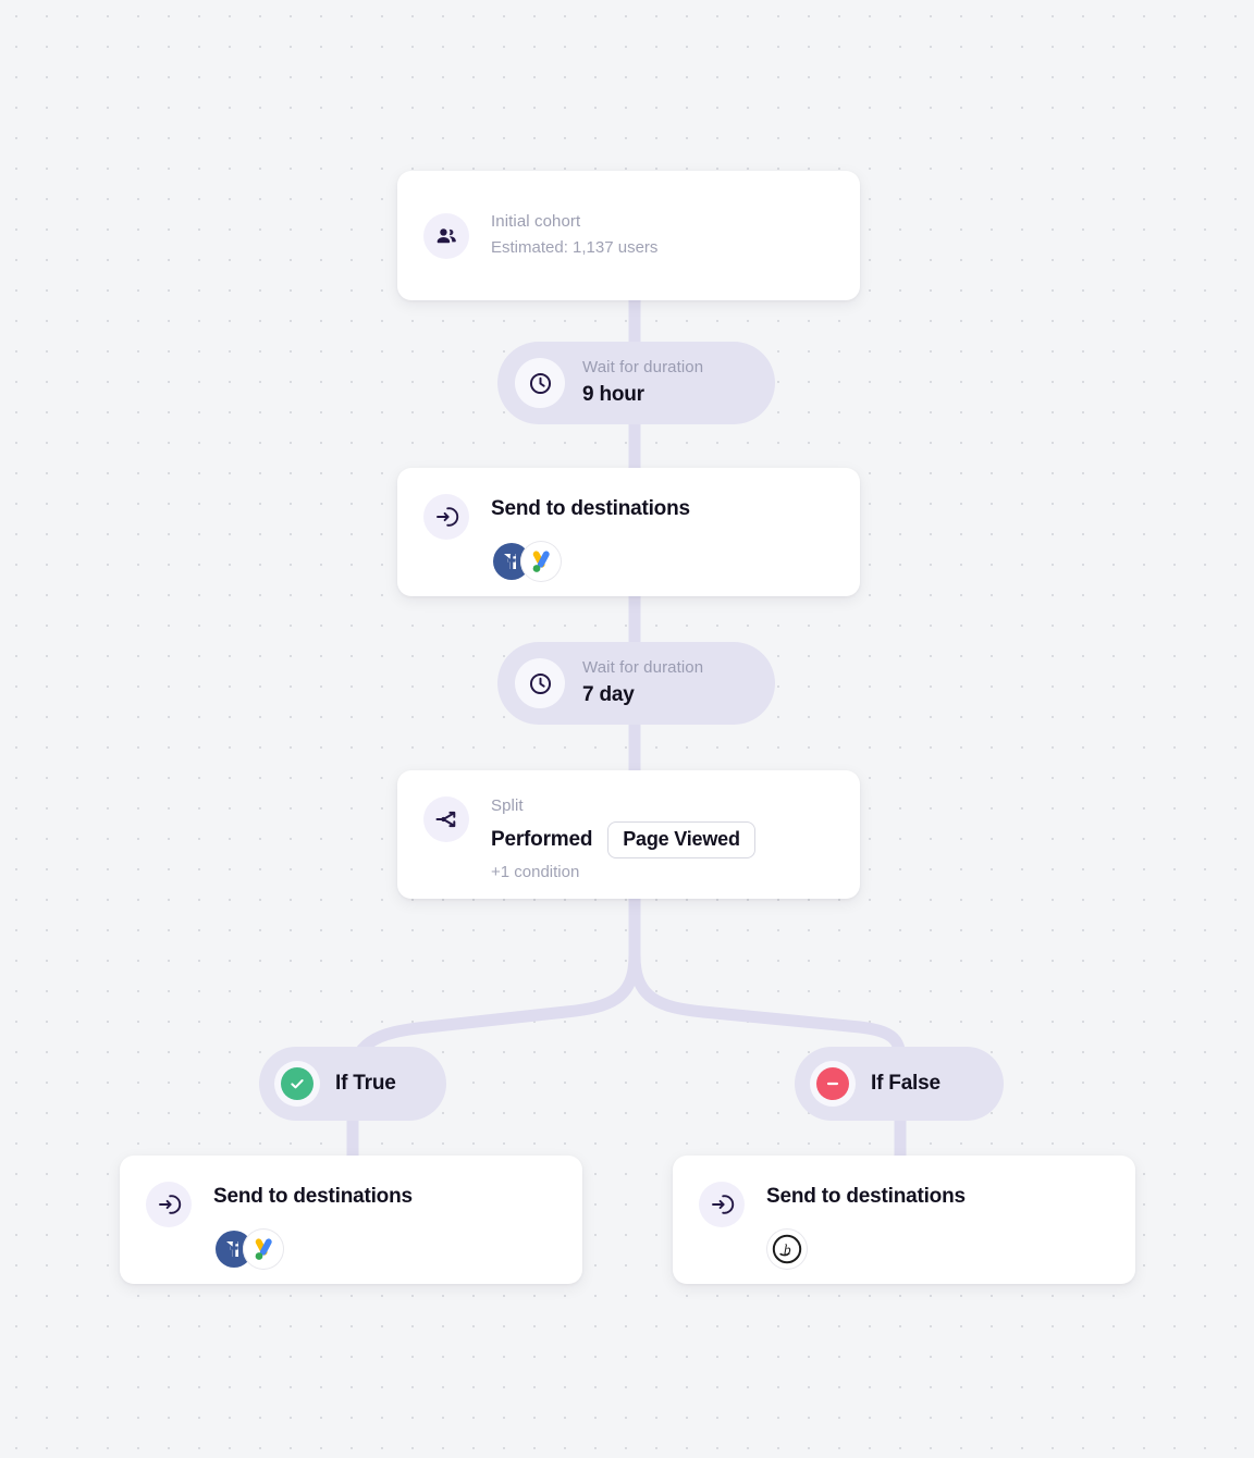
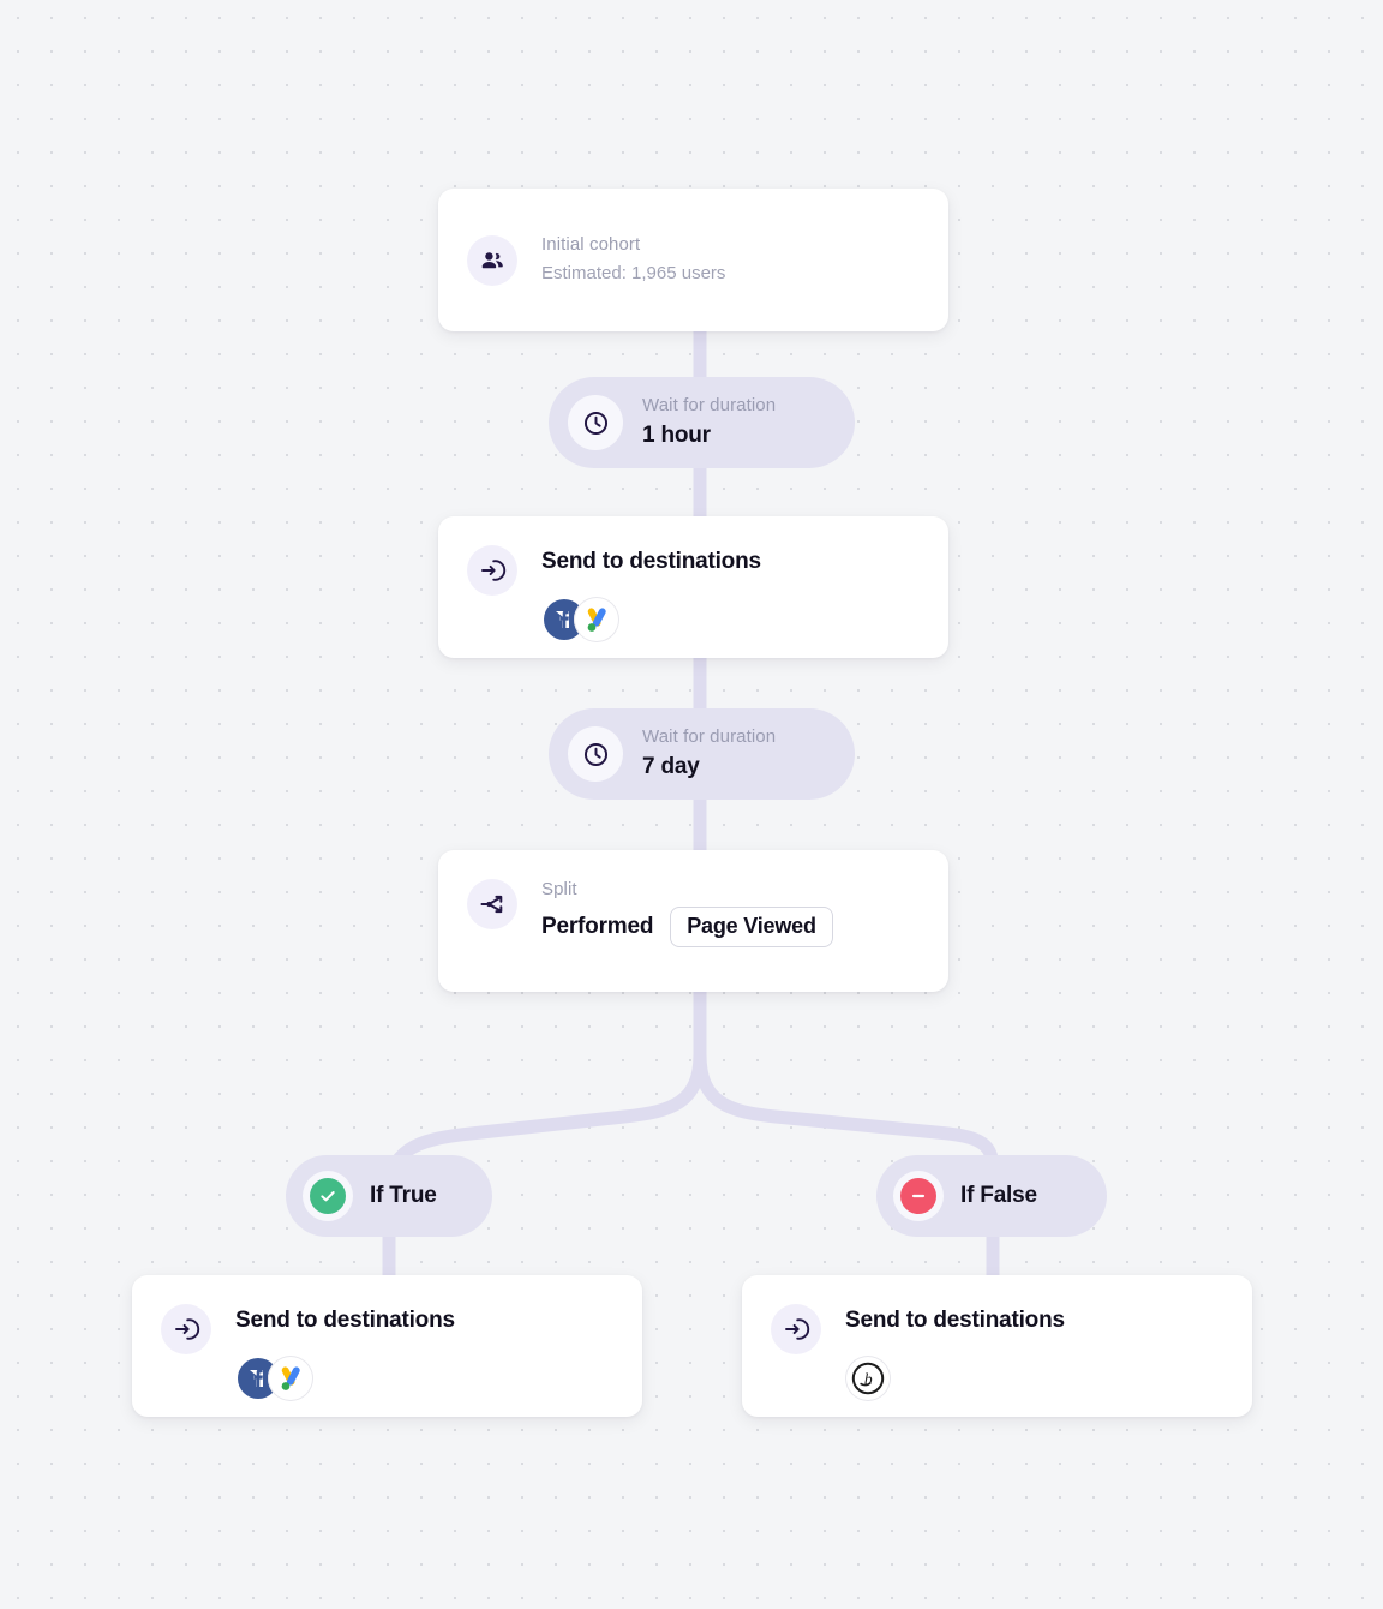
  Initial cohort
- Estimated: 1,137 users
+ Estimated: 1,965 users
  Wait for duration
- 9 hour
+ 1 hour
  Send to destinations
  Wait for duration
  7 day
  Split
  Performed
  Page Viewed
- +1 condition
  If True
  If False
  Send to destinations
  Send to destinations
  b
